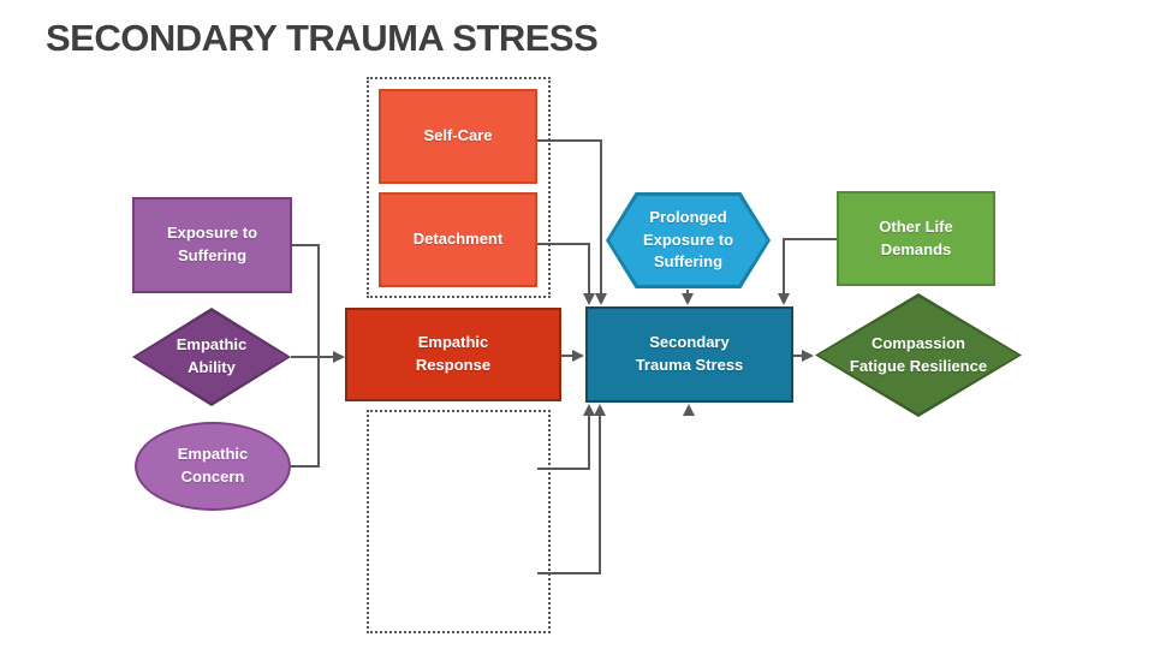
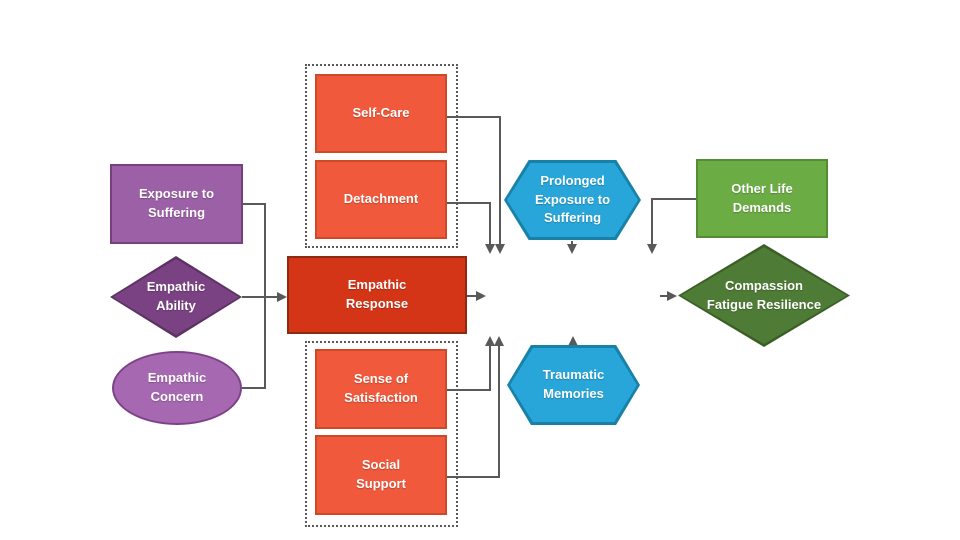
- SECONDARY TRAUMA STRESS
  Exposure to
  Suffering
  Empathic
  Ability
  Empathic
  Concern
  Self-Care
  Detachment
  Empathic
  Response
- Secondary
- Trauma Stress
  Prolonged
  Exposure to
  Suffering
+ Traumatic
+ Memories
+ Sense of
+ Satisfaction
+ Social
+ Support
  Other Life
  Demands
  Compassion
  Fatigue Resilience
